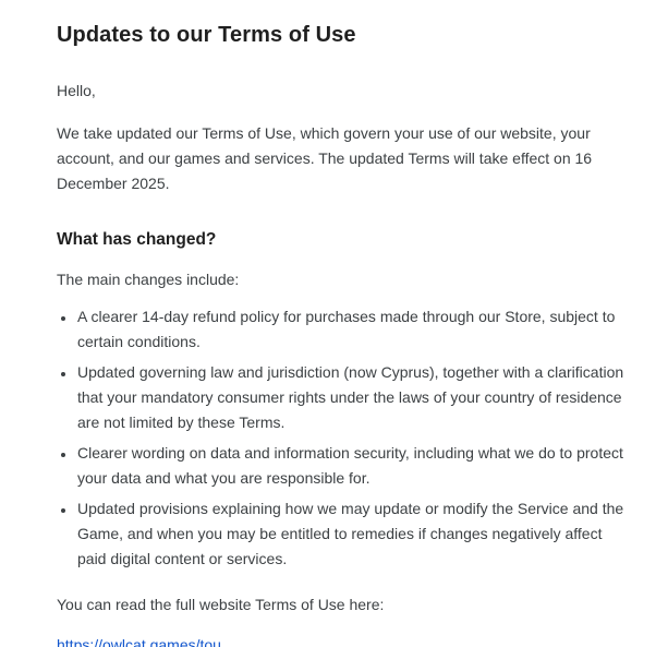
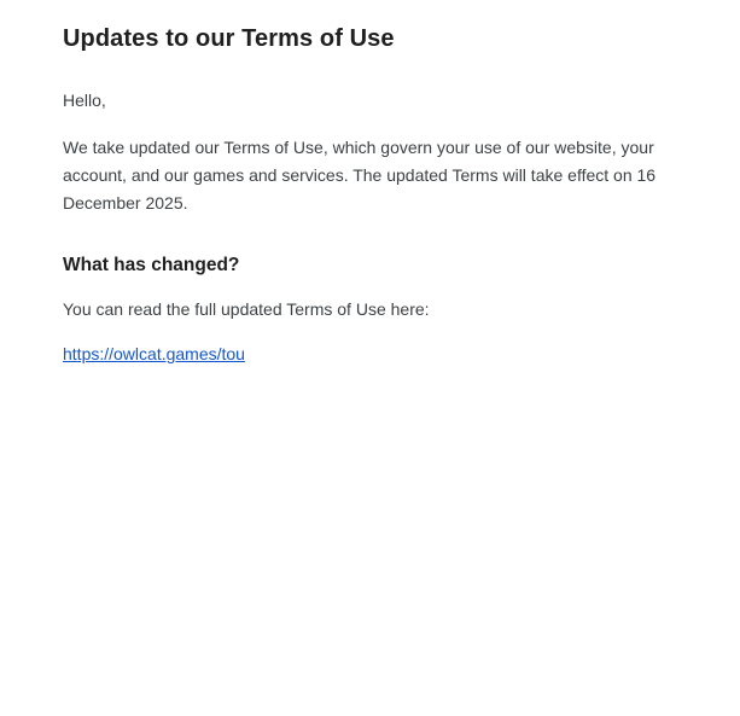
  Updates to our Terms of Use
  Hello,
  We take updated our Terms of Use, which govern your use of our website, your account, and our games and services. The updated Terms will take effect on 16 December 2025.
  What has changed?
- The main changes include:
- A clearer 14-day refund policy for purchases made through our Store, subject to certain conditions.
- Updated governing law and jurisdiction (now Cyprus), together with a clarification that your mandatory consumer rights under the laws of your country of residence are not limited by these Terms.
- Clearer wording on data and information security, including what we do to protect your data and what you are responsible for.
- Updated provisions explaining how we may update or modify the Service and the Game, and when you may be entitled to remedies if changes negatively affect paid digital content or services.
- You can read the full website Terms of Use here:
+ You can read the full updated Terms of Use here:
  https://owlcat.games/tou
